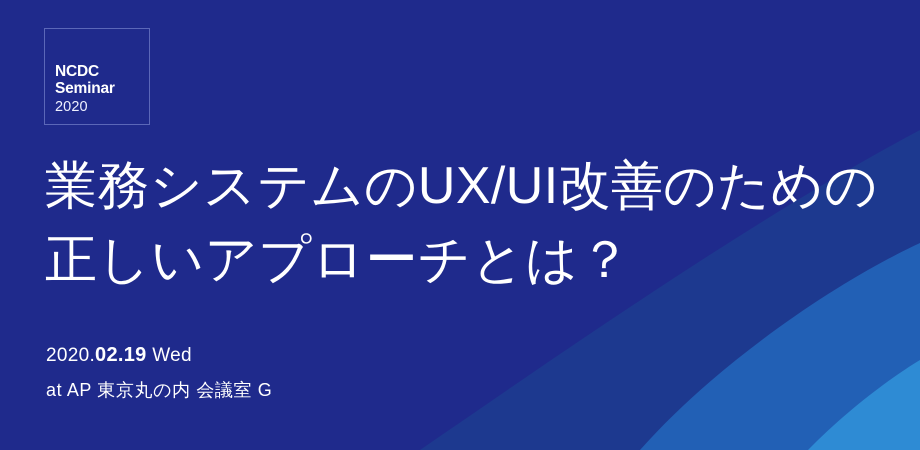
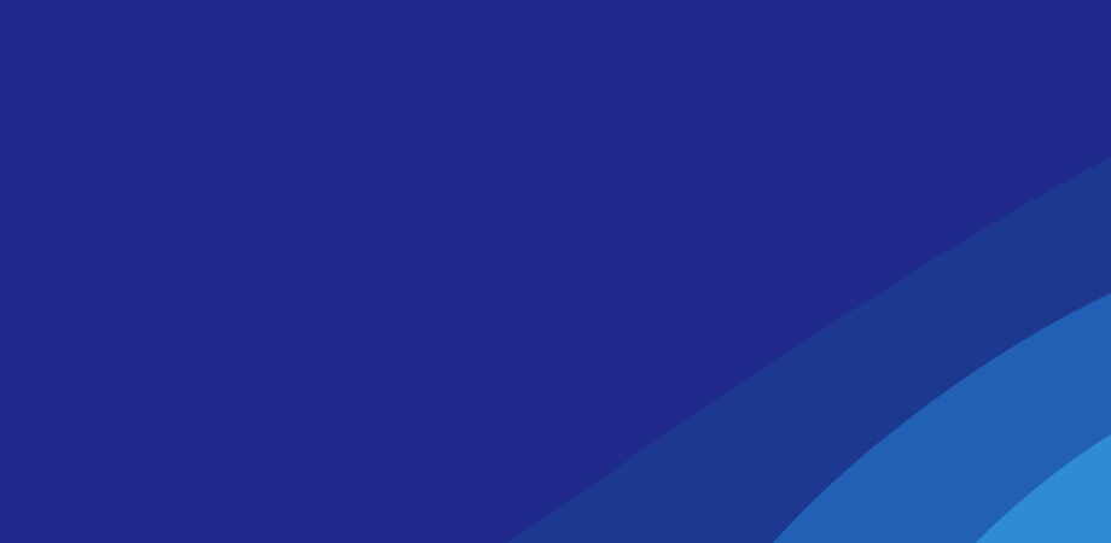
- NCDC
- Seminar
- 2020
- 業務システムのUX/UI改善のための
- 正しいアプローチとは？
- 2020.02.19 Wed
- at AP 東京丸の内 会議室 G
